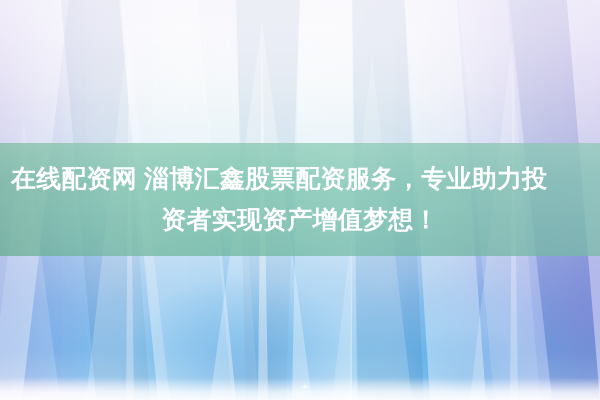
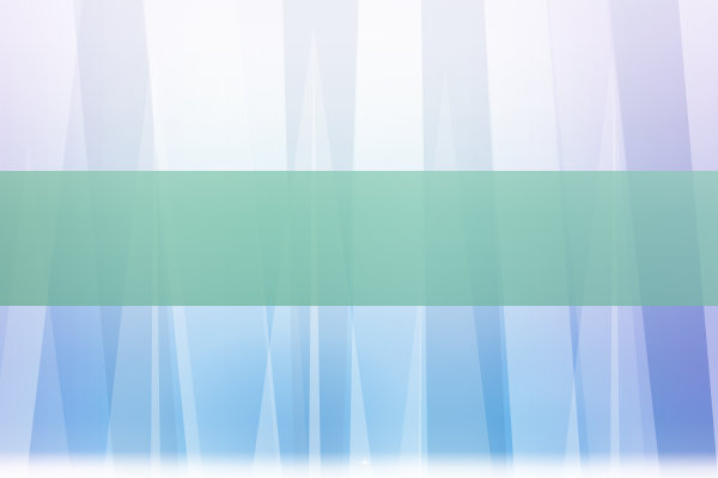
- 在线配资网 淄博汇鑫股票配资服务，专业助力投
- 资者实现资产增值梦想！
